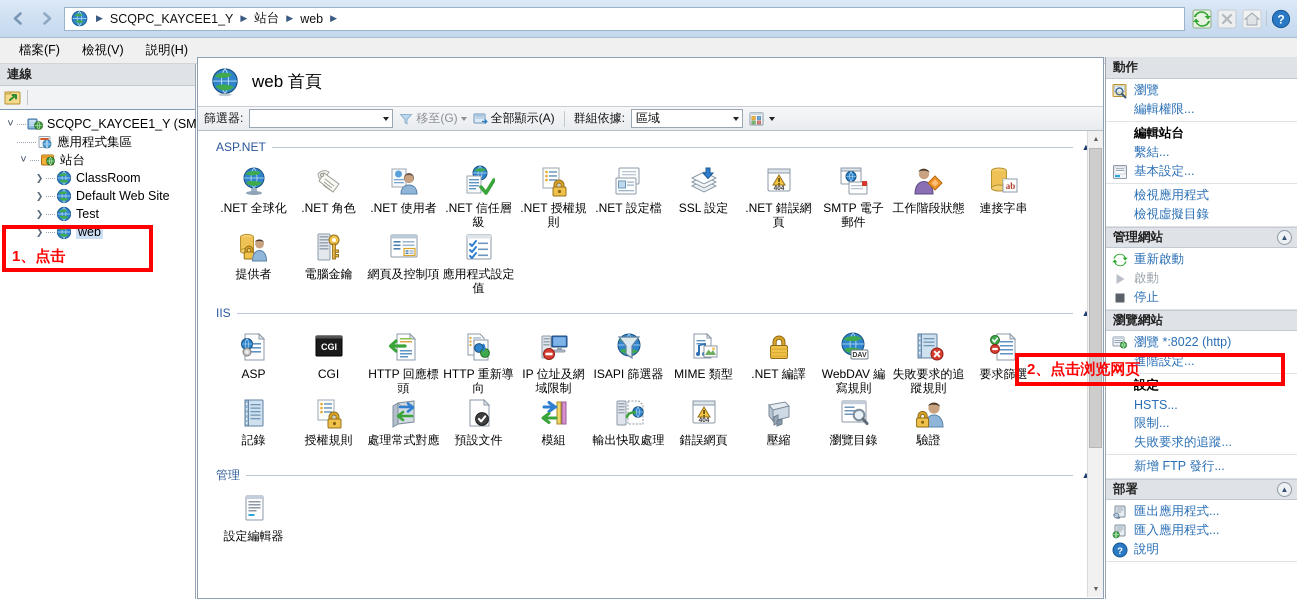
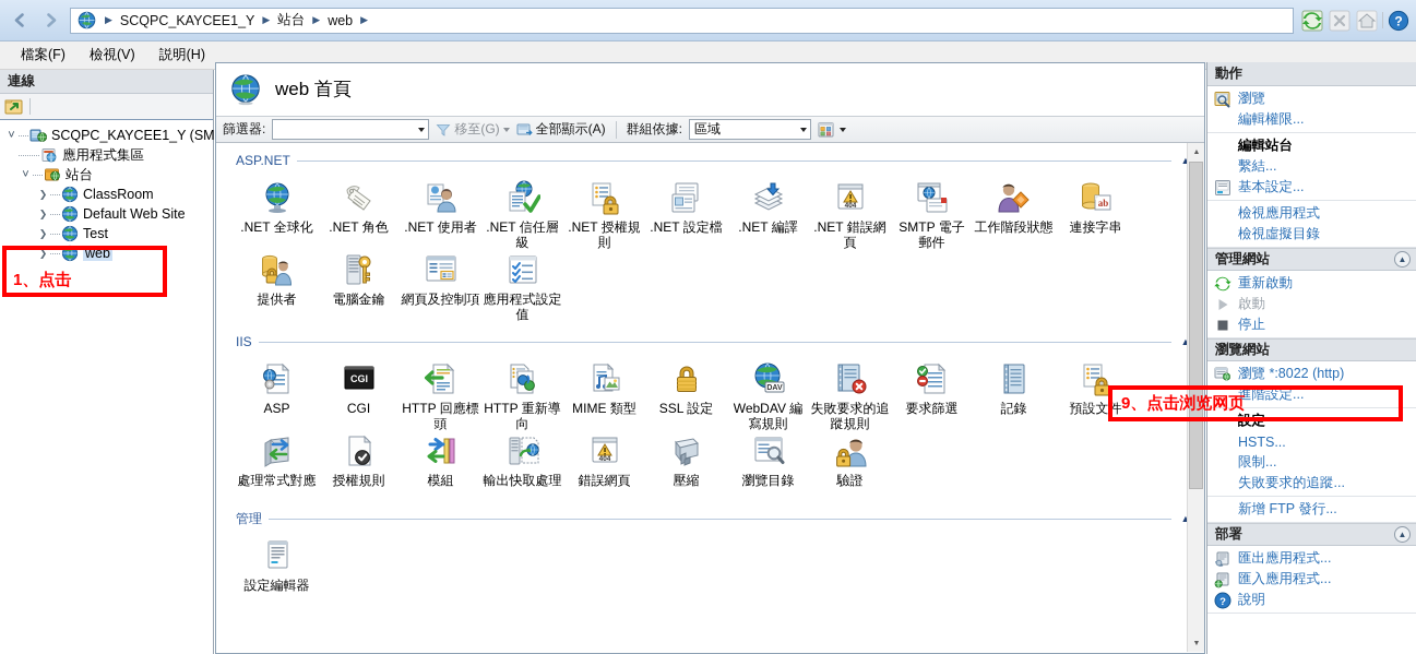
  ▶
  SCQPC_KAYCEE1_Y
  ▶
  站台
  ▶
  web
  ▶
  ?
  檔案(F)
  檢視(V)
  説明(H)
  連線
  ˅
  SCQPC_KAYCEE1_Y (SM
  應用程式集區
  ˅
  站台
  ❯
  ClassRoom
  ❯
  Default Web Site
  ❯
  Test
  ❯
  web
  web 首頁
  篩選器:
  移至(G)
  全部顯示(A)
  群組依據:
  區域
  ASP.NET
  ▲
  .NET 全球化
  .NET 角色
  .NET 使用者
  .NET 信任層級
  .NET 授權規則
  .NET 設定檔
- SSL 設定
+ .NET 編譯
  .NET 錯誤網頁
  SMTP 電子郵件
  工作階段狀態
  ab
  連接字串
  提供者
  電腦金鑰
  網頁及控制項
  應用程式設定值
  IIS
  ▲
  ASP
  CGI
  CGI
  HTTP 回應標頭
  HTTP 重新導向
- IP 位址及網域限制
- ISAPI 篩選器
  MIME 類型
- .NET 編譯
+ SSL 設定
  WebDAV 編寫規則
  失敗要求的追蹤規則
  要求篩選
  記錄
- 授權規則
+ 預設文件
  處理常式對應
- 預設文件
+ 授權規則
  模組
  輸出快取處理
  錯誤網頁
  壓縮
  瀏覽目錄
  驗證
  管理
  ▲
  設定編輯器
  動作
  瀏覽
  編輯權限...
  編輯站台
  繫結...
  基本設定...
  檢視應用程式
  檢視虛擬目錄
  管理網站
  ▲
  重新啟動
  啟動
  停止
  瀏覽網站
  瀏覽 *:8022 (http)
  進階設定...
  設定
  HSTS...
  限制...
  失敗要求的追蹤...
  新增 FTP 發行...
  部署
  ▲
  匯出應用程式...
  匯入應用程式...
  ?
  說明
  1、点击
- 2、点击浏览网页
+ 9、点击浏览网页
